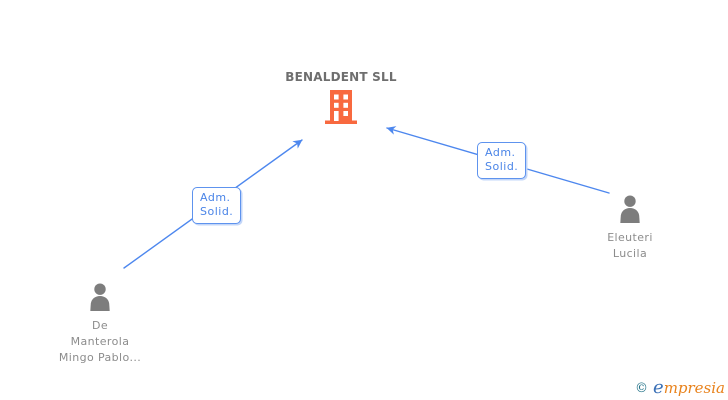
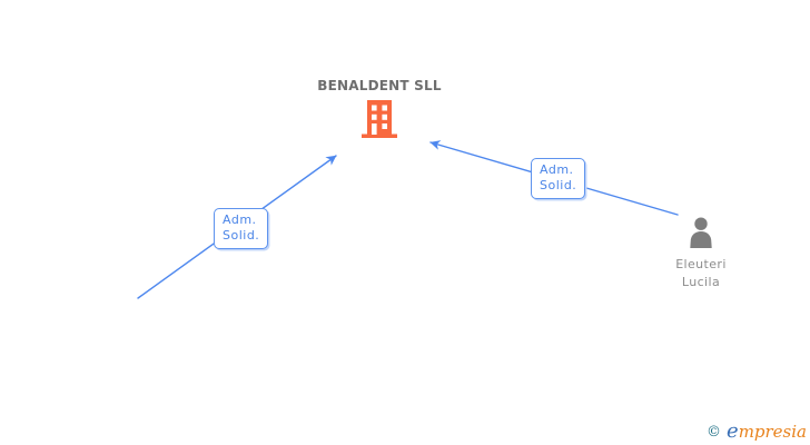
  Adm.
  Solid.
  Adm.
  Solid.
  BENALDENT SLL
- De
- Manterola
- Mingo Pablo...
  Eleuteri
  Lucila
  © empresia
